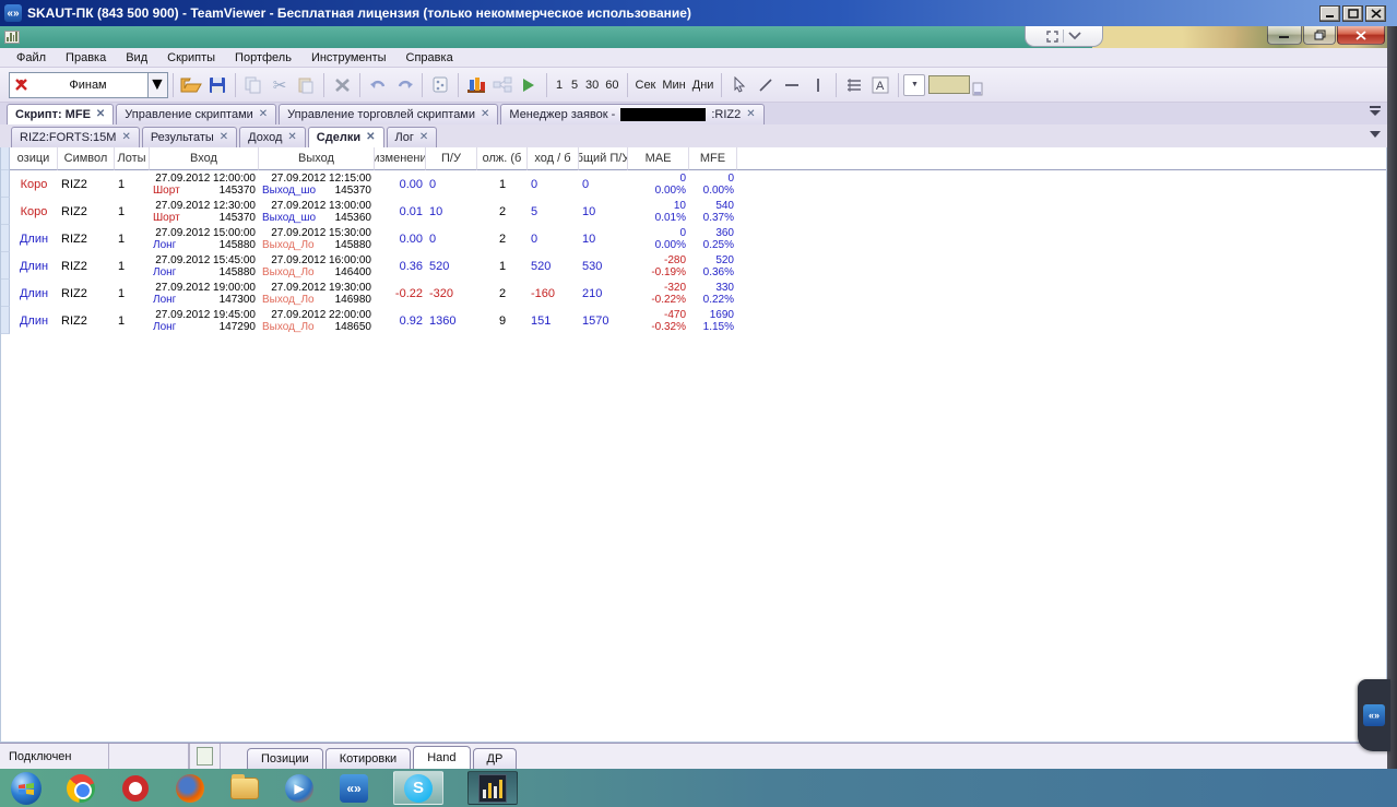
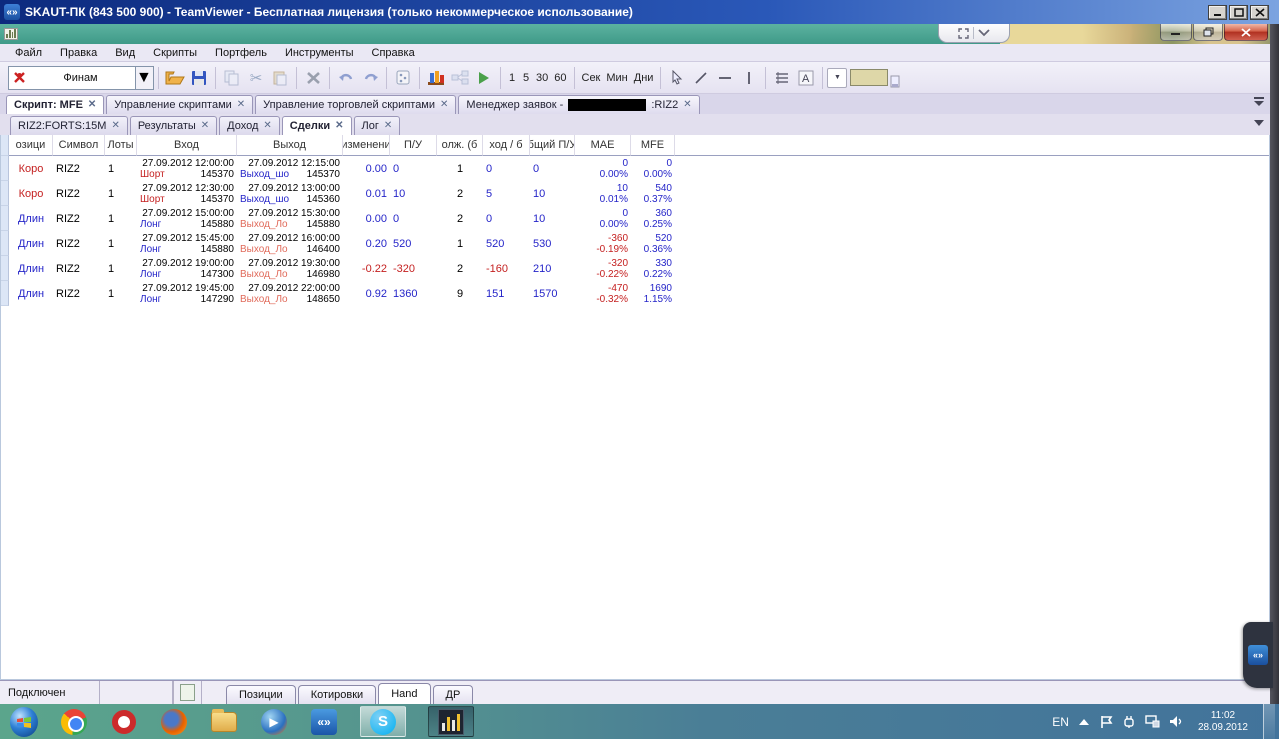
  «»
  SKAUT-ПК (843 500 900) - TeamViewer - Бесплатная лицензия (только некоммерческое использование)
  Файл
  Правка
  Вид
  Скрипты
  Портфель
  Инструменты
  Справка
  Финам
  ▼
  ✂
  1
  5
  30
  60
  Сек
  Мин
  Дни
  A
  Скрипт: MFE
  ✕
  Управление скриптами
  ✕
  Управление торговлей скриптами
  ✕
  Менеджер заявок -
  :RIZ2
  ✕
  RIZ2:FORTS:15M
  ✕
  Результаты
  ✕
  Доход
  ✕
  Сделки
  ✕
  Лог
  ✕
  озици
  Символ
  Лоты
  Вход
  Выход
  изменени
  П/У
  олж. (б
  ход / б
  бщий П/У
  MAE
  MFE
  Коро
  RIZ2
  1
  27.09.2012 12:00:00
  Шорт
  145370
  27.09.2012 12:15:00
  Выход_шо
  145370
  0.00
  0
  1
  0
  0
  0
  0.00%
  0
  0.00%
  Коро
  RIZ2
  1
  27.09.2012 12:30:00
  Шорт
  145370
  27.09.2012 13:00:00
  Выход_шо
  145360
  0.01
  10
  2
  5
  10
  10
  0.01%
  540
  0.37%
  Длин
  RIZ2
  1
  27.09.2012 15:00:00
  Лонг
  145880
  27.09.2012 15:30:00
  Выход_Ло
  145880
  0.00
  0
  2
  0
  10
  0
  0.00%
  360
  0.25%
  Длин
  RIZ2
  1
  27.09.2012 15:45:00
  Лонг
  145880
  27.09.2012 16:00:00
  Выход_Ло
  146400
- 0.36
+ 0.20
  520
  1
  520
  530
- -280
+ -360
  -0.19%
  520
  0.36%
  Длин
  RIZ2
  1
  27.09.2012 19:00:00
  Лонг
  147300
  27.09.2012 19:30:00
  Выход_Ло
  146980
  -0.22
  -320
  2
  -160
  210
  -320
  -0.22%
  330
  0.22%
  Длин
  RIZ2
  1
  27.09.2012 19:45:00
  Лонг
  147290
  27.09.2012 22:00:00
  Выход_Ло
  148650
  0.92
  1360
  9
  151
  1570
  -470
  -0.32%
  1690
  1.15%
  Подключен
  Позиции
  Котировки
  Hand
  ДР
  «»
  ▶
  «»
  S
+ EN
+ 11:02
+ 28.09.2012
